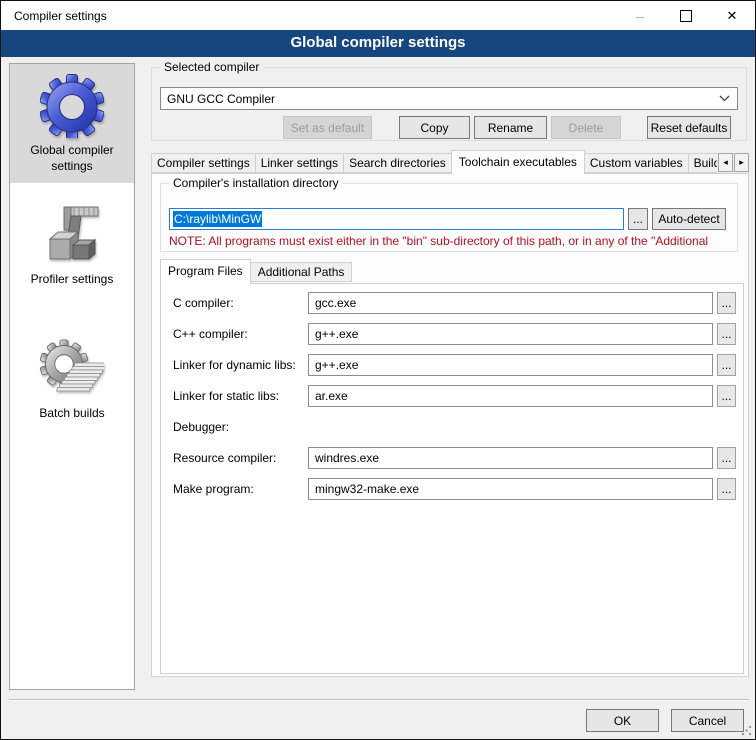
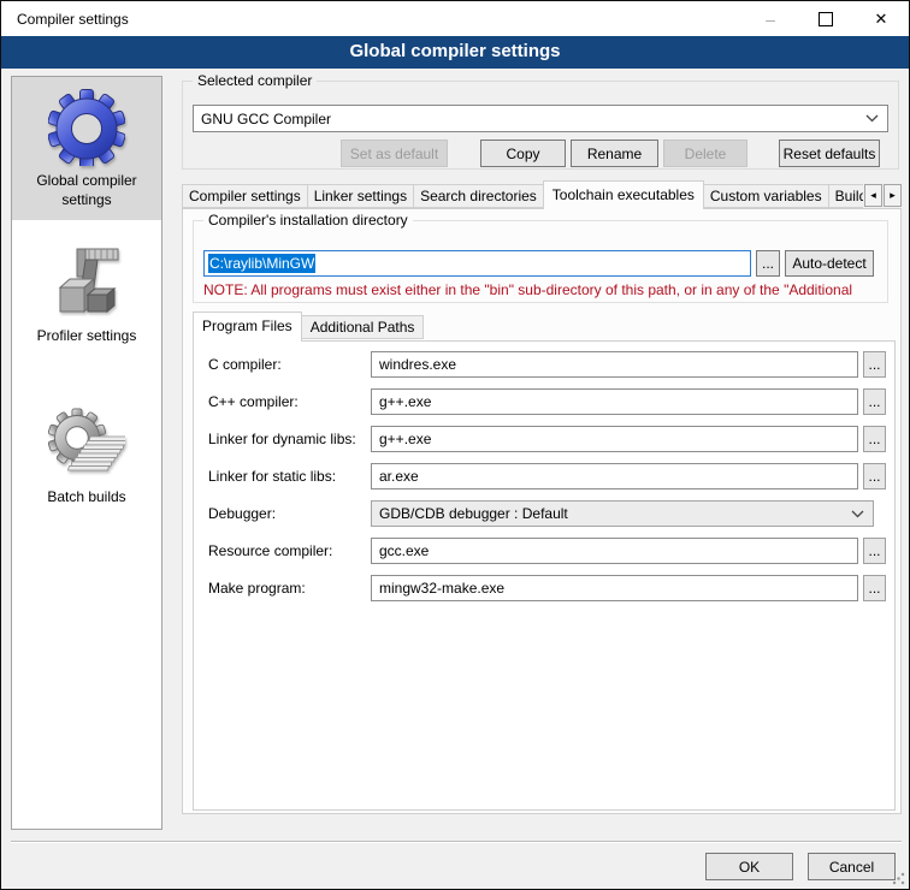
  Compiler settings
  –
  ✕
  Global compiler settings
  Global compiler settings
  Profiler settings
  Batch builds
  Selected compiler
  GNU GCC Compiler
  Set as default
  Copy
  Rename
  Delete
  Reset defaults
  Compiler settings
  Linker settings
  Search directories
  Toolchain executables
  Custom variables
  ◂
  ▸
  Compiler's installation directory
  C:\raylib\MinGW
  ...
  Auto-detect
  NOTE: All programs must exist either in the "bin" sub-directory of this path, or in any of the "Additional
  Program Files
  Additional Paths
  C compiler:
- gcc.exe
+ windres.exe
  ...
  C++ compiler:
  g++.exe
  ...
  Linker for dynamic libs:
  g++.exe
  ...
  Linker for static libs:
  ar.exe
  ...
  Debugger:
+ GDB/CDB debugger : Default
  Resource compiler:
- windres.exe
+ gcc.exe
  ...
  Make program:
  mingw32-make.exe
  ...
  OK
  Cancel
